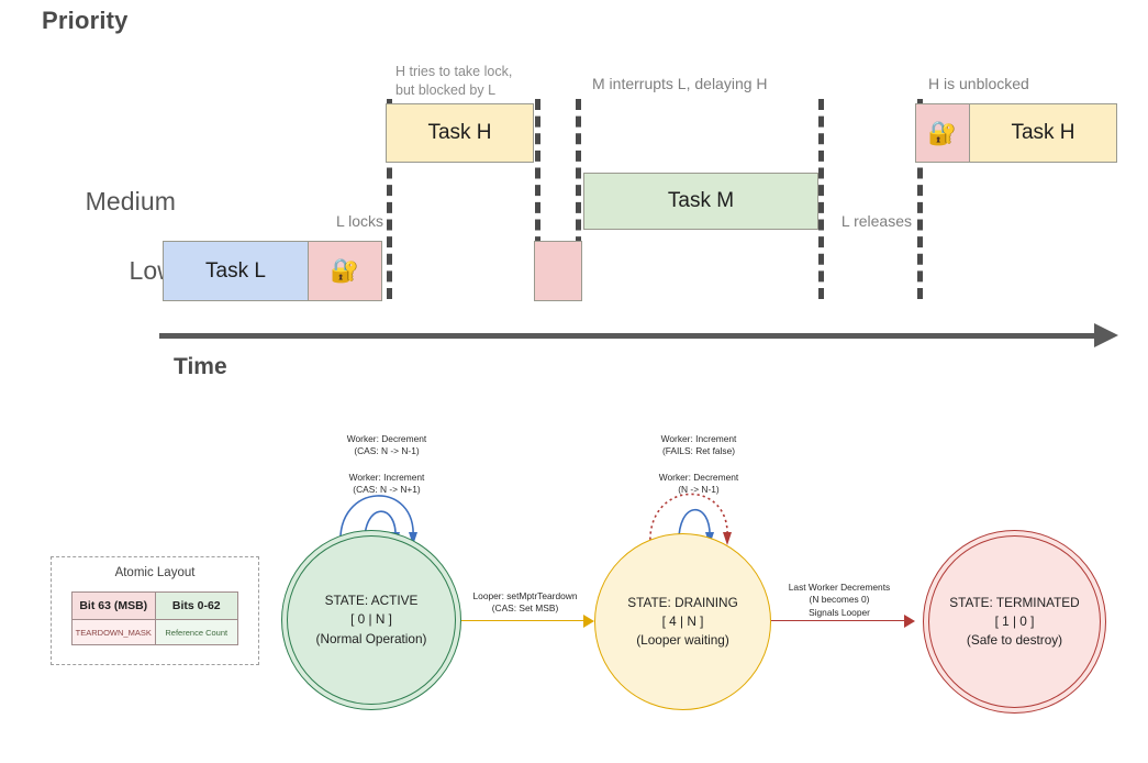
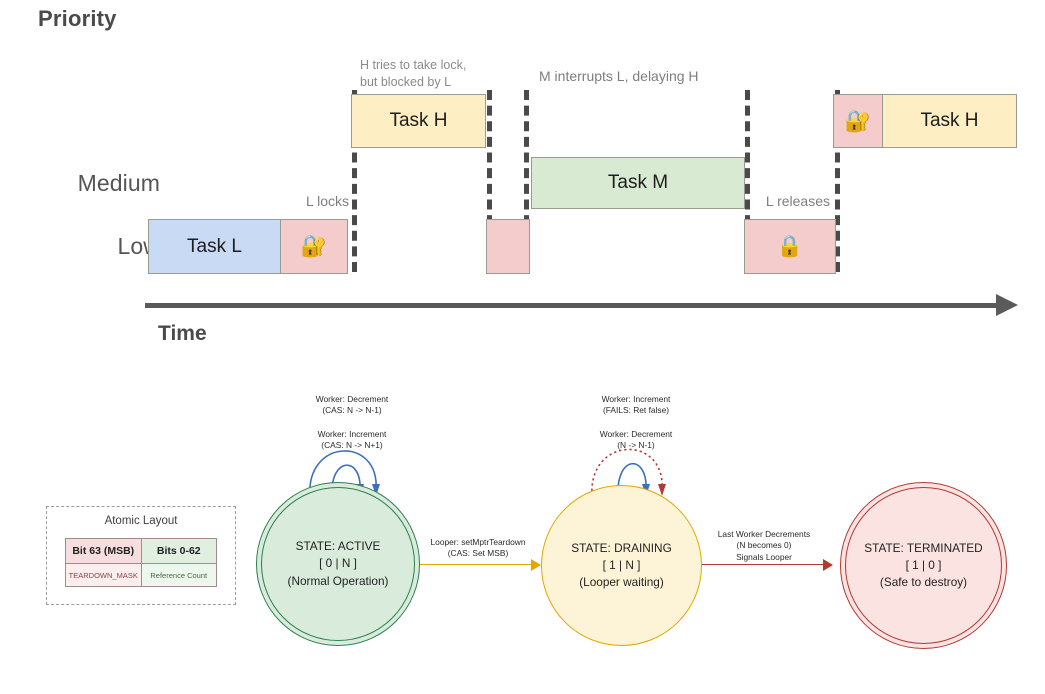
  Priority
  Medium
  H tries to take lock,
  but blocked by L
  M interrupts L, delaying H
- H is unblocked
  L locks
  L releases
  Task H
  🔐
  Task H
  Task M
  Task L
  🔐
+ 🔒
  Time
  Atomic Layout
  Bit 63 (MSB)	Bits 0-62
  TEARDOWN_MASK	Reference Count
  Worker: Decrement
  (CAS: N -> N-1)
  Worker: Increment
  (CAS: N -> N+1)
  Worker: Increment
  (FAILS: Ret false)
  Worker: Decrement
  (N -> N-1)
  Looper: setMptrTeardown
  (CAS: Set MSB)
  Last Worker Decrements
  (N becomes 0)
  Signals Looper
  STATE: ACTIVE
  [ 0 | N ]
  (Normal Operation)
  STATE: DRAINING
- [ 4 | N ]
+ [ 1 | N ]
  (Looper waiting)
  STATE: TERMINATED
  [ 1 | 0 ]
  (Safe to destroy)
